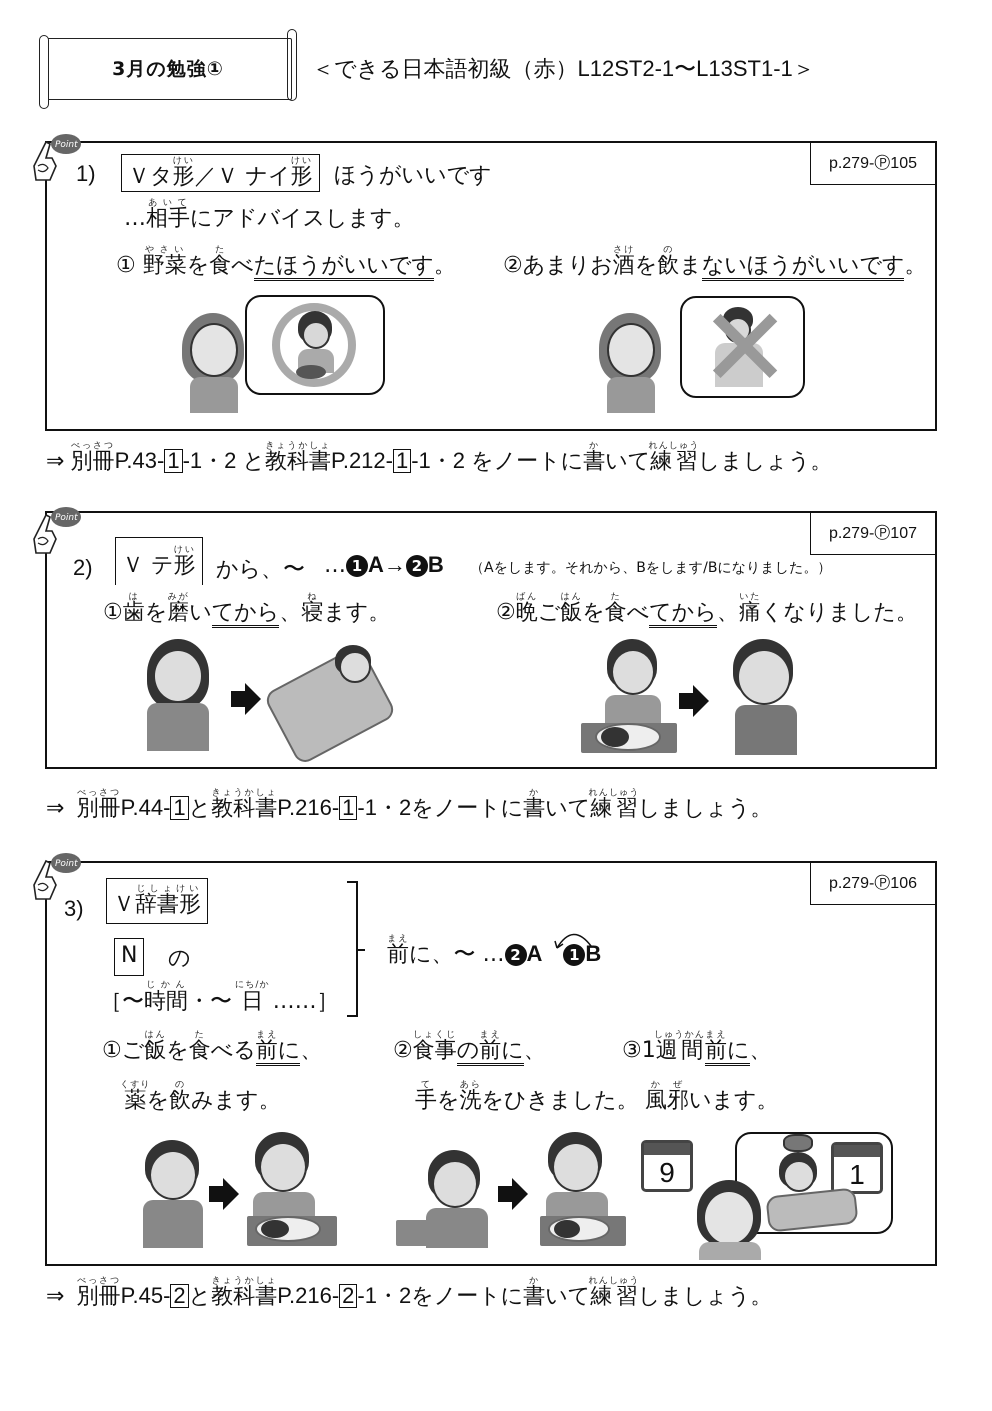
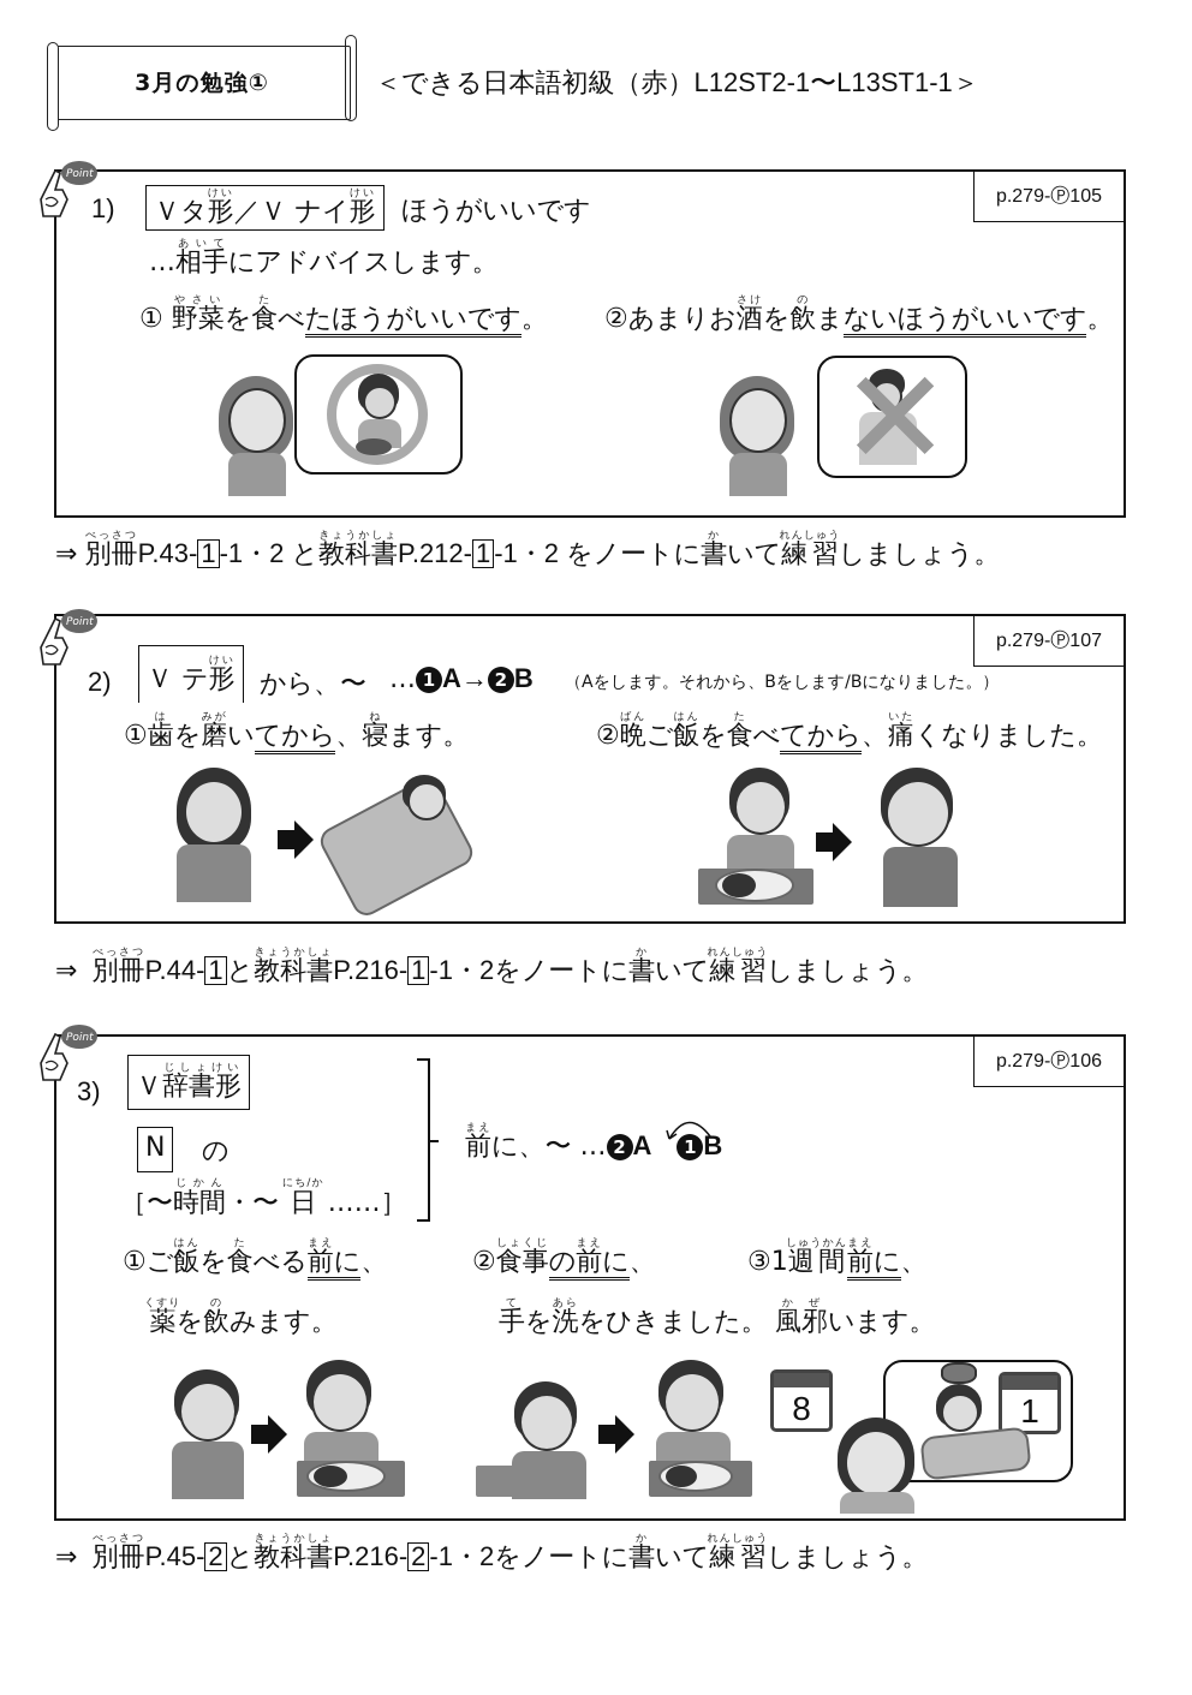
  3月の勉強①
  ＜できる日本語初級（赤）L12ST2-1〜L13ST1-1＞
  p.279-Ⓟ105
  Point
  1)
  Ｖタ形けい／Ｖ ナイ形けい
  ほうがいいです
  …相手あいてにアドバイスします。
  ① 野菜やさいを食たべたほうがいいです。
  ②あまりお酒さけを飲のまないほうがいいです。
  ✕
  ⇒ 別冊べっさつP.43-1-1・2 と教科書きょうかしょP.212-1-1・2 をノートに書かいて練習れんしゅうしましょう。
  p.279-Ⓟ107
  Point
  2)
  Ｖ テ形けい
  から、〜
  … 1 A→ 2 B
  （Aをします。それから、Bをします/Bになりました。）
  ①歯はを磨みがいてから、寝ねます。
  ②晩ばんご飯はんを食たべてから、痛いたくなりました。
  ⇒ 別冊べっさつP.44-1と教科書きょうかしょP.216-1-1・2をノートに書かいて練習れんしゅうしましょう。
  p.279-Ⓟ106
  Point
  3)
  Ｖ辞書形じしょけい
  N
  の
  ［〜時間じかん・〜 日にち/か ……］
  前まえに、〜 … 2 A 1 B
  ①ご飯はんを食たべる前まえに、
  薬くすりを飲のみます。
  ②食事しょくじの前まえに、
  手てを洗あらをひきました。
  ③1週間しゅうかん前まえに、
  風邪かぜいます。
- 9
+ 8
  1
  ⇒ 別冊べっさつP.45-2と教科書きょうかしょP.216-2-1・2をノートに書かいて練習れんしゅうしましょう。
